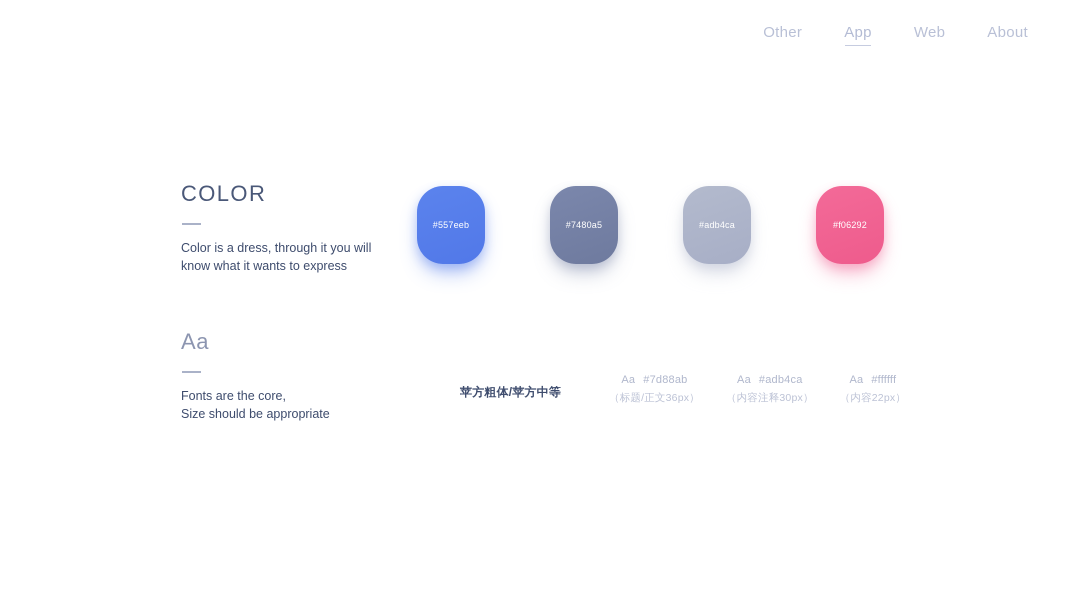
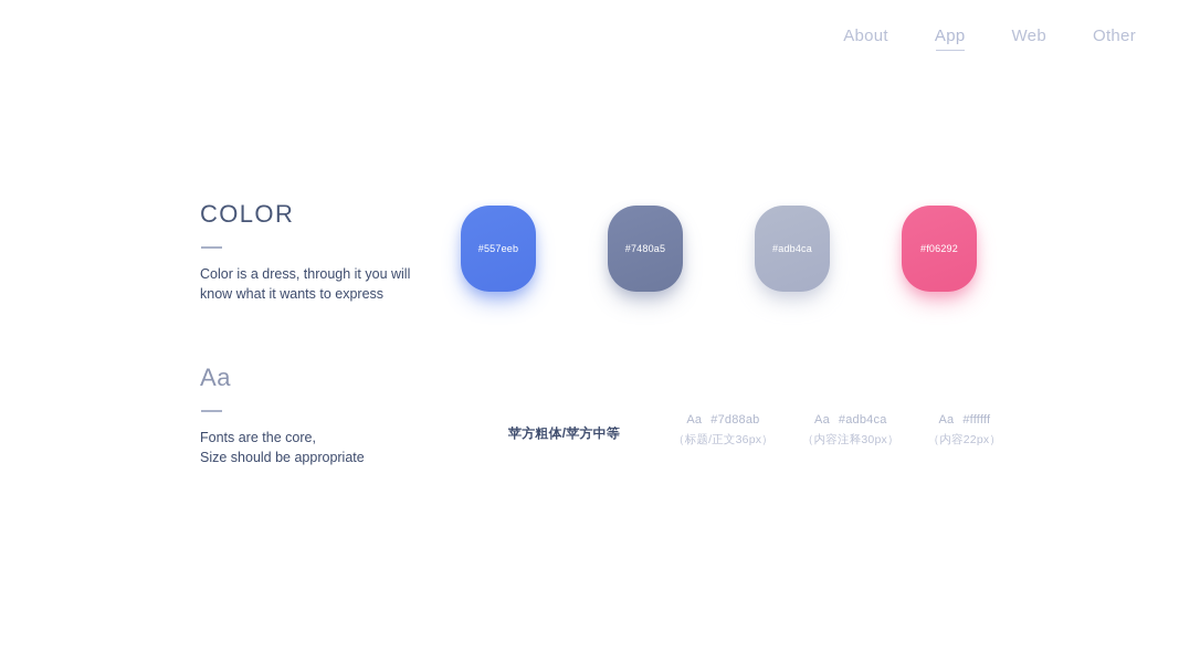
- Other
+ About
  App
  Web
- About
+ Other
  COLOR
  Color is a dress, through it you will
  know what it wants to express
  #557eeb
  #7480a5
  #adb4ca
  #f06292
  Aa
  Fonts are the core,
  Size should be appropriate
  苹方粗体/苹方中等
  Aa #7d88ab
  （标题/正文36px）
  Aa #adb4ca
  （内容注释30px）
  Aa #ffffff
  （内容22px）
